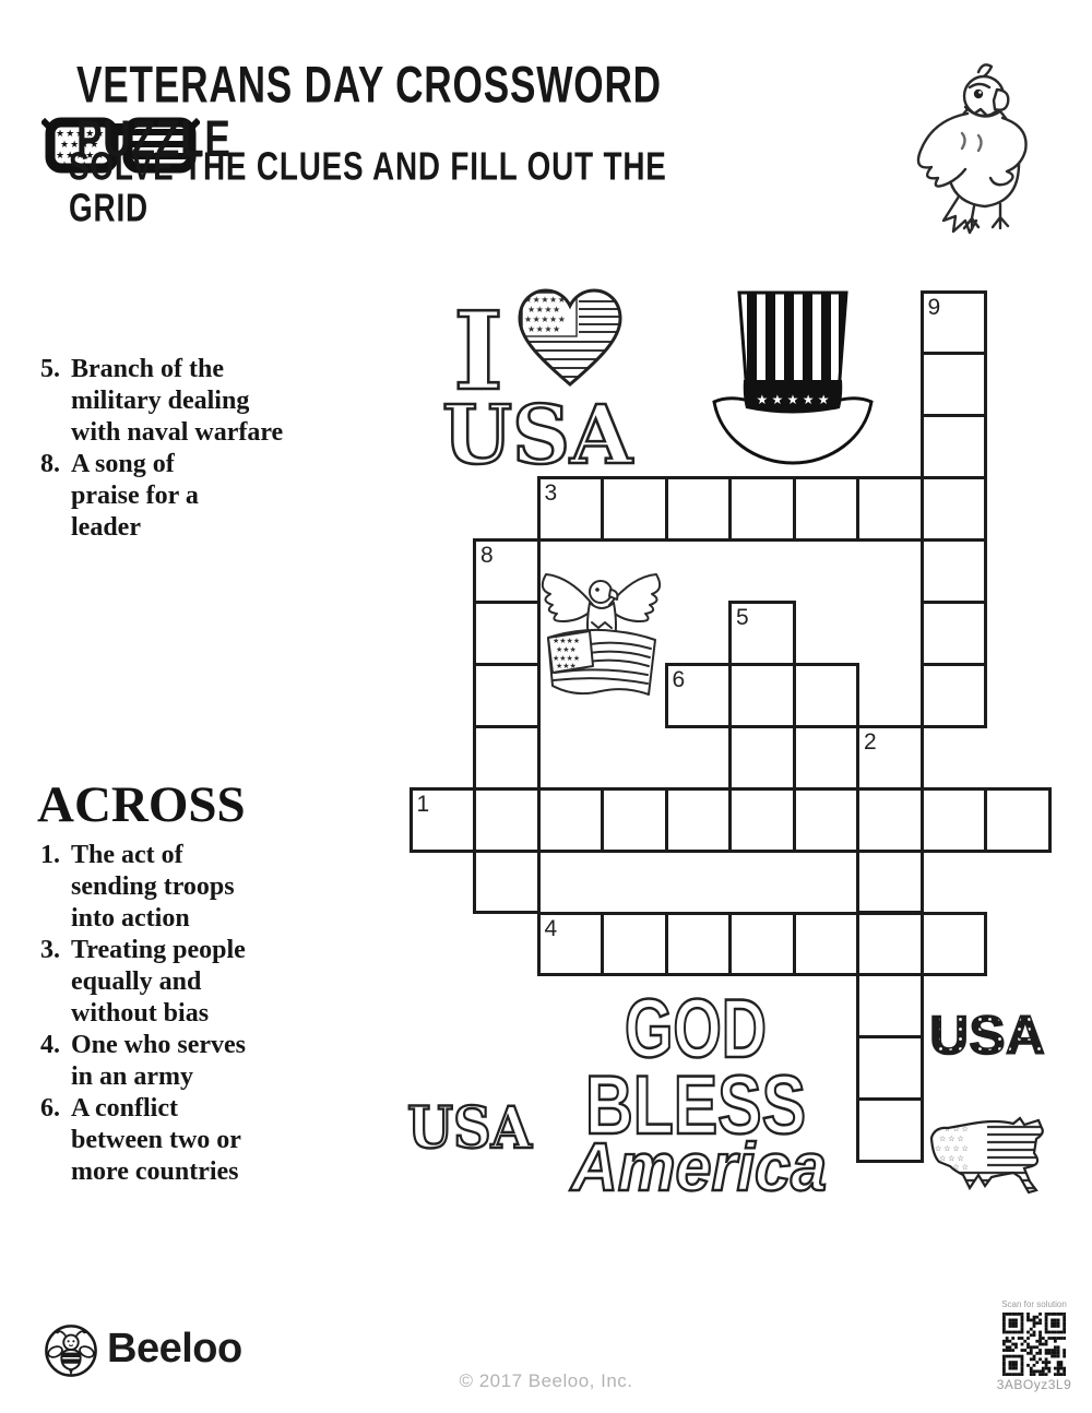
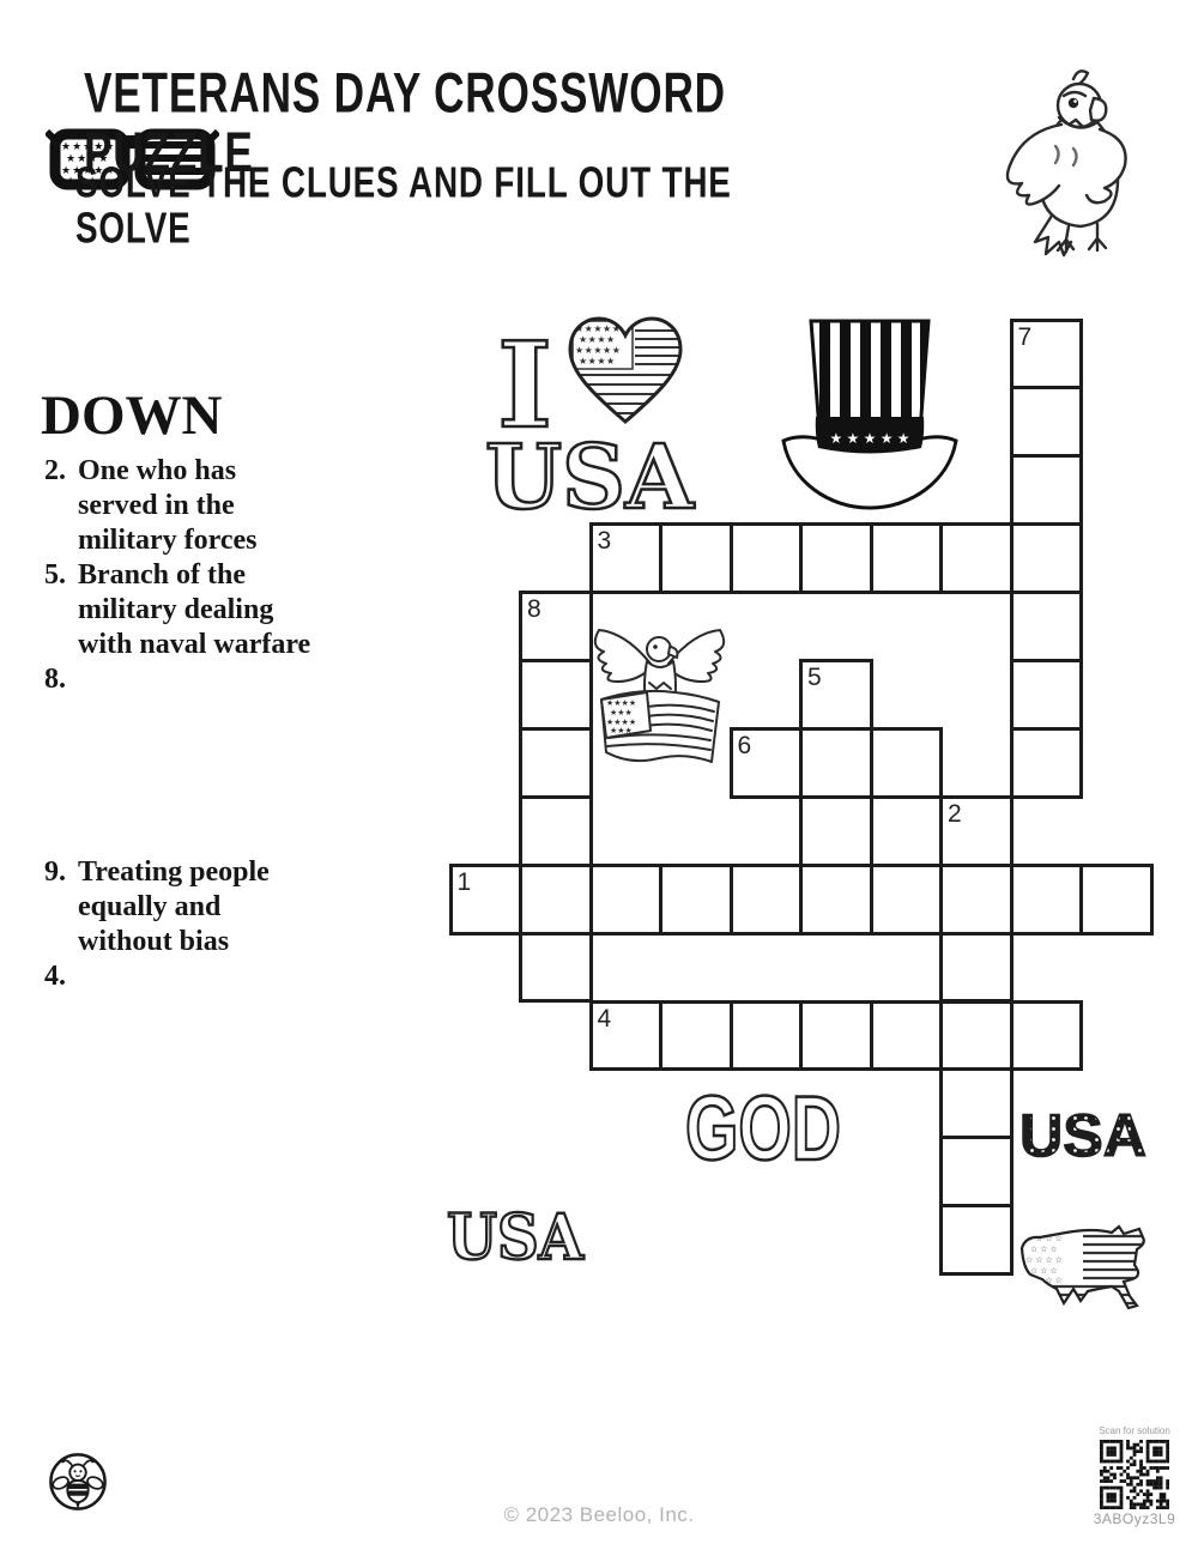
  ★★★★★
  ★★★★
  ★★★★★
  VETERANS DAY CROSSWORD PUZZLE
- SOLVE THE CLUES AND FILL OUT THE GRID
+ SOLVE THE CLUES AND FILL OUT THE SOLVE
+ DOWN
+ 2.
+ One who has
+ served in the
+ military forces
  5.
  Branch of the
  military dealing
  with naval warfare
  8.
- A song of
- praise for a
- leader
- ACROSS
- 1.
- The act of
- sending troops
- into action
- 3.
+ 9.
  Treating people
  equally and
  without bias
  4.
- One who serves
- in an army
- 6.
- A conflict
- between two or
- more countries
- 9
+ 7
  3
  8
  5
  6
  2
  1
  4
  I
  ★★★★★
  ★★★★
  ★★★★★
  ★★★★
  USA
  ★ ★ ★ ★ ★
  GOD
- BLESS
- America
  USA
  USA
- Beeloo
- © 2017 Beeloo, Inc.
+ © 2023 Beeloo, Inc.
  Scan for solution
  3ABOyz3L9
